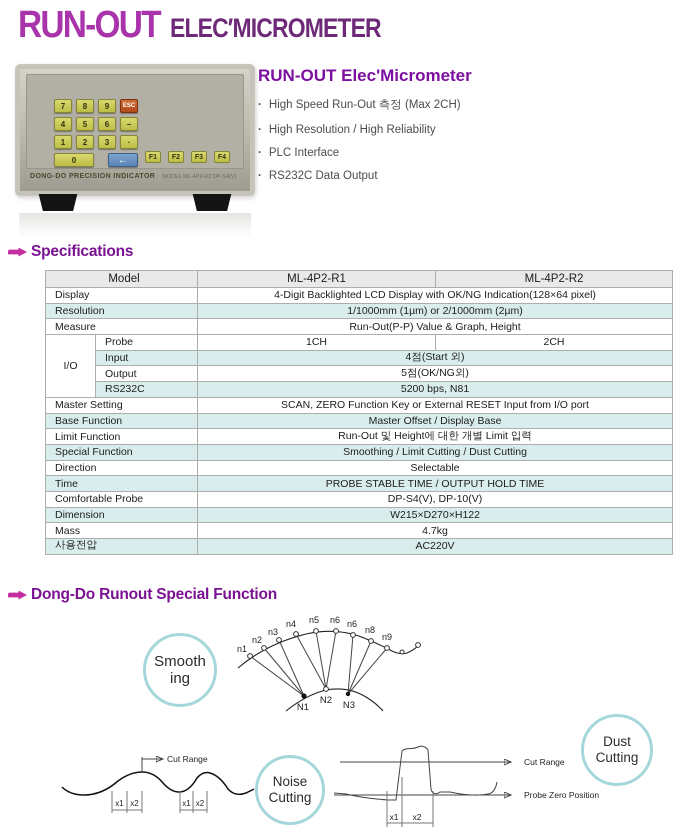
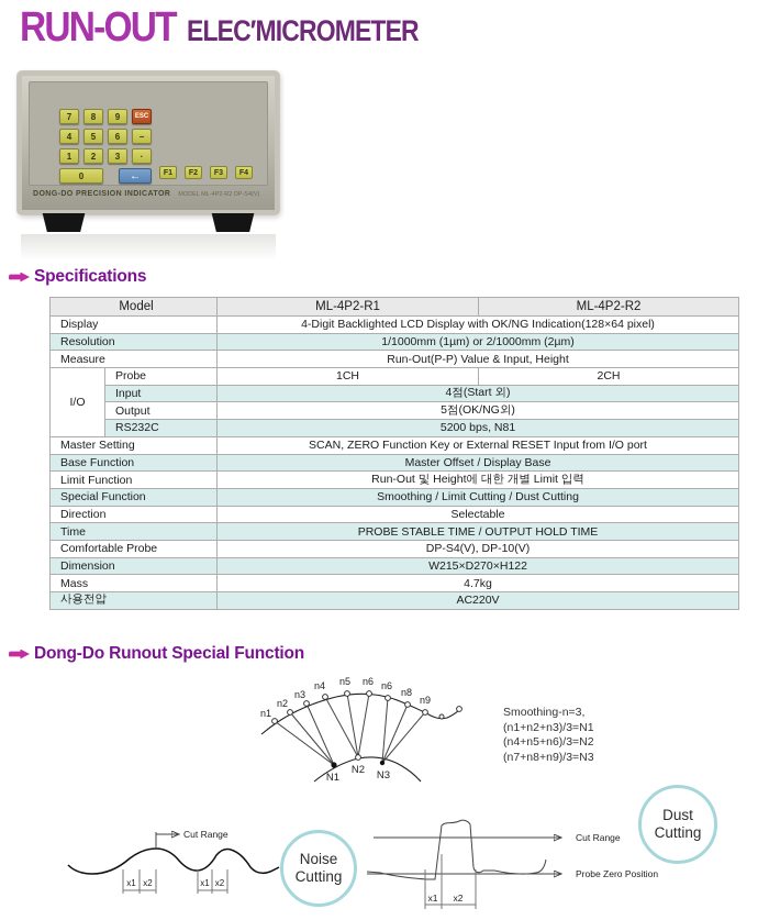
  RUN-OUT ELEC′MICROMETER
  7
  8
  9
  4
  5
  6
  −
  1
  2
  3
  ·
  0
  ←
- RUN-OUT Elec'Micrometer
- High Speed Run-Out 측정 (Max 2CH)
- High Resolution / High Reliability
- PLC Interface
- RS232C Data Output
  Specifications
  Model	ML-4P2-R1	ML-4P2-R2
  Display	4-Digit Backlighted LCD Display with OK/NG Indication(128×64 pixel)
  Resolution	1/1000mm (1µm) or 2/1000mm (2µm)
- Measure	Run-Out(P-P) Value & Graph, Height
+ Measure	Run-Out(P-P) Value & Input, Height
  I/O	Probe	1CH	2CH
  Input	4점(Start 외)
  Output	5점(OK/NG외)
  RS232C	5200 bps, N81
  Master Setting	SCAN, ZERO Function Key or External RESET Input from I/O port
  Base Function	Master Offset / Display Base
  Limit Function	Run-Out 및 Height에 대한 개별 Limit 입력
  Special Function	Smoothing / Limit Cutting / Dust Cutting
  Direction	Selectable
  Time	PROBE STABLE TIME / OUTPUT HOLD TIME
  Comfortable Probe	DP-S4(V), DP-10(V)
  Dimension	W215×D270×H122
  Mass	4.7kg
  사용전압	AC220V
  Dong-Do Runout Special Function
- Smooth
- ing
  n1
  n2
  n3
  n4
  n5
  n6
  n6
  n8
  n9
  N1
  N2
  N3
+ Smoothing-n=3,
+ (n1+n2+n3)/3=N1
+ (n4+n5+n6)/3=N2
+ (n7+n8+n9)/3=N3
  Cut Range
  x1
  x2
  x1
  x2
  Noise
  Cutting
  x1
  x2
  Cut Range
  Probe Zero Position
  Dust
  Cutting
